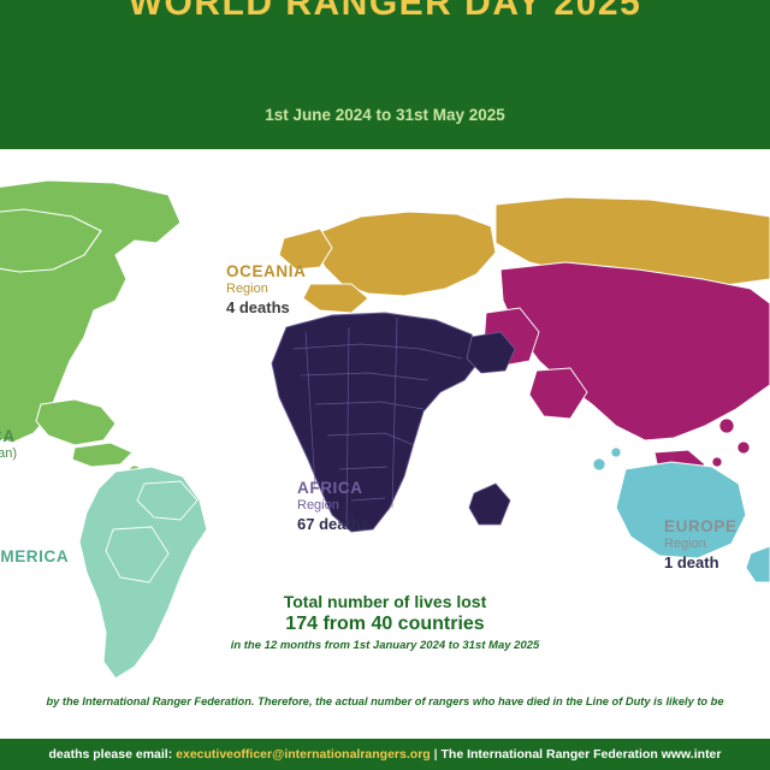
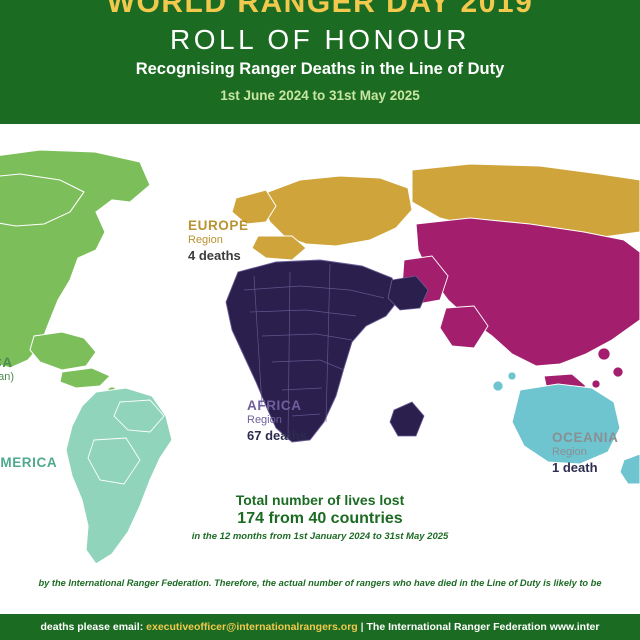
- WORLD RANGER DAY 2025
+ WORLD RANGER DAY 2019
+ ROLL OF HONOUR
+ Recognising Ranger Deaths in the Line of Duty
  1st June 2024 to 31st May 2025
- OCEANIA
+ EUROPE
  Region
  4 deaths
  AFRICA
  Region
  67 deaths
- EUROPE
+ OCEANIA
  Region
  1 death
  an)
  MERICA
  Total number of lives lost
  174 from 40 countries
  in the 12 months from 1st January 2024 to 31st May 2025
  by the International Ranger Federation. Therefore, the actual number of rangers who have died in the Line of Duty is likely to be
  deaths please email: executiveofficer@internationalrangers.org | The International Ranger Federation www.inter
